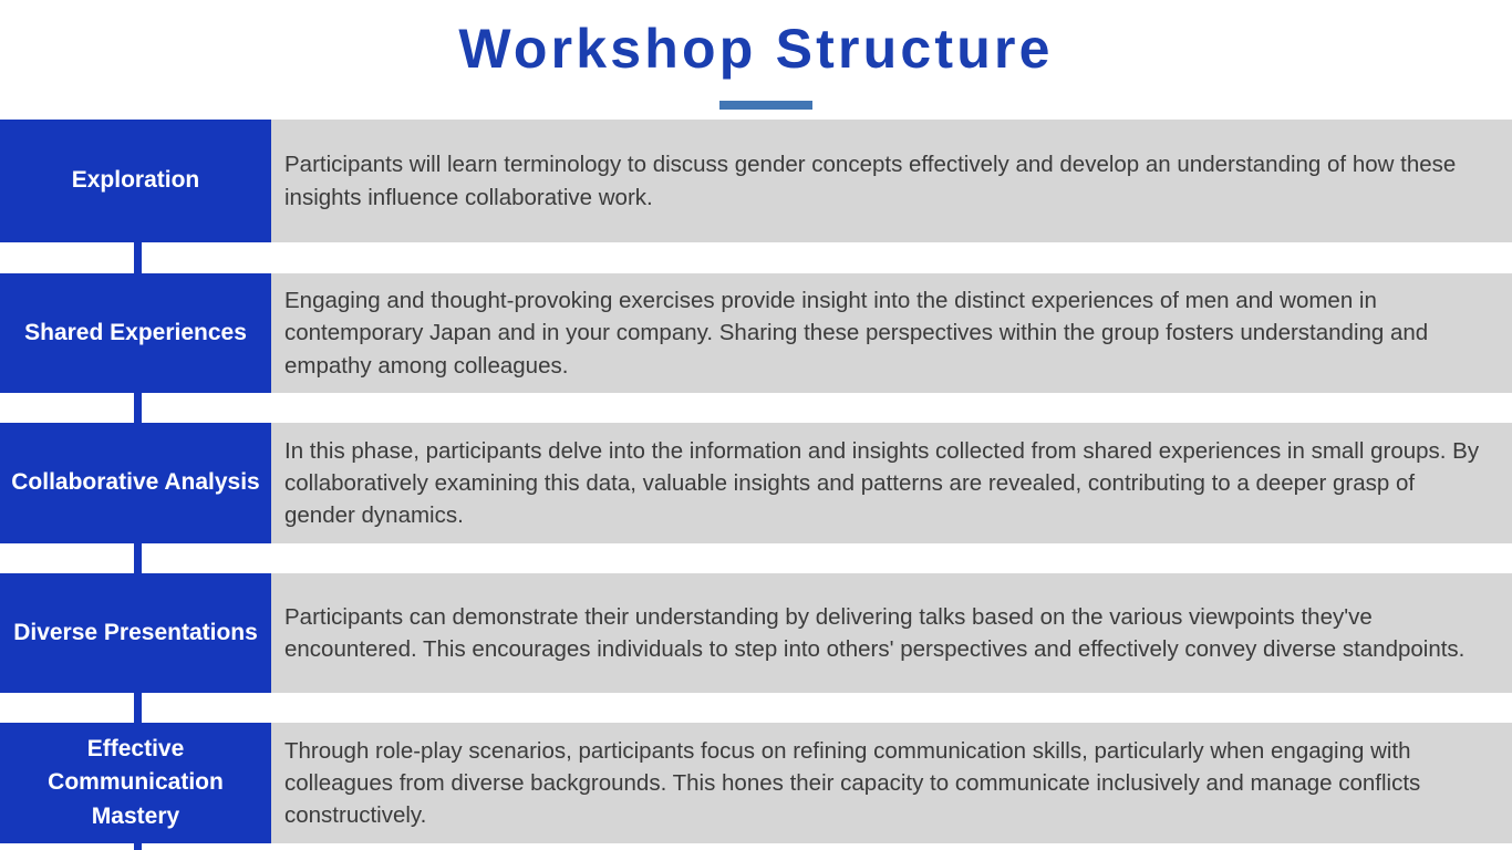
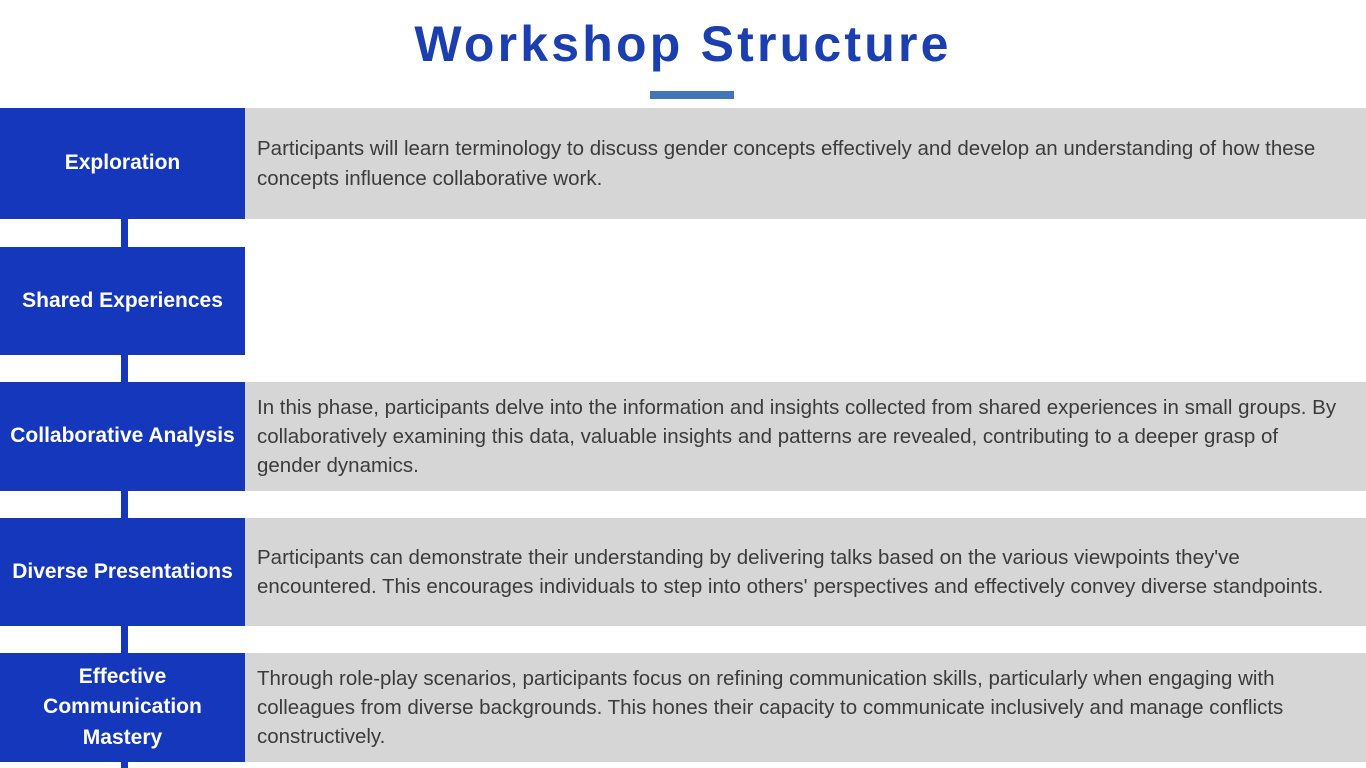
  Workshop Structure
  Exploration
- Participants will learn terminology to discuss gender concepts effectively and develop an understanding of how these insights influence collaborative work.
+ Participants will learn terminology to discuss gender concepts effectively and develop an understanding of how these concepts influence collaborative work.
  Shared Experiences
- Engaging and thought-provoking exercises provide insight into the distinct experiences of men and women in contemporary Japan and in your company. Sharing these perspectives within the group fosters understanding and empathy among colleagues.
  Collaborative Analysis
  In this phase, participants delve into the information and insights collected from shared experiences in small groups. By collaboratively examining this data, valuable insights and patterns are revealed, contributing to a deeper grasp of gender dynamics.
  Diverse Presentations
  Participants can demonstrate their understanding by delivering talks based on the various viewpoints they've encountered. This encourages individuals to step into others' perspectives and effectively convey diverse standpoints.
  Effective Communication Mastery
  Through role-play scenarios, participants focus on refining communication skills, particularly when engaging with colleagues from diverse backgrounds. This hones their capacity to communicate inclusively and manage conflicts constructively.
